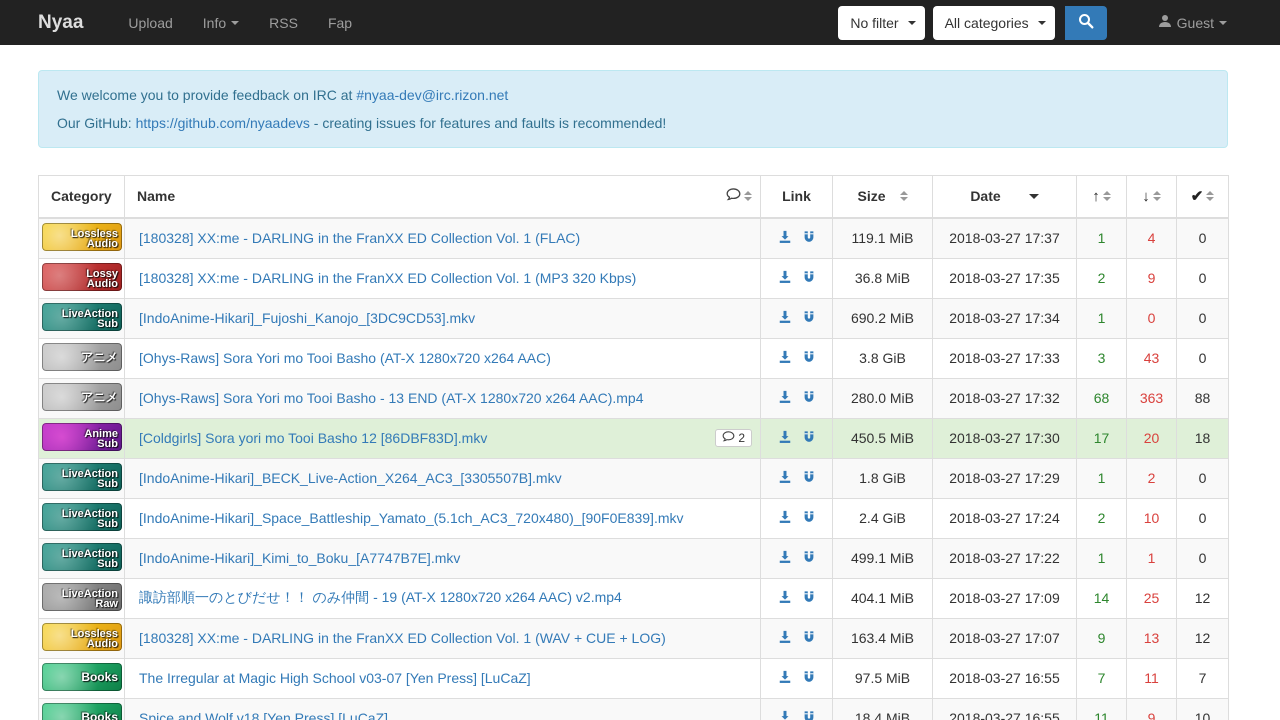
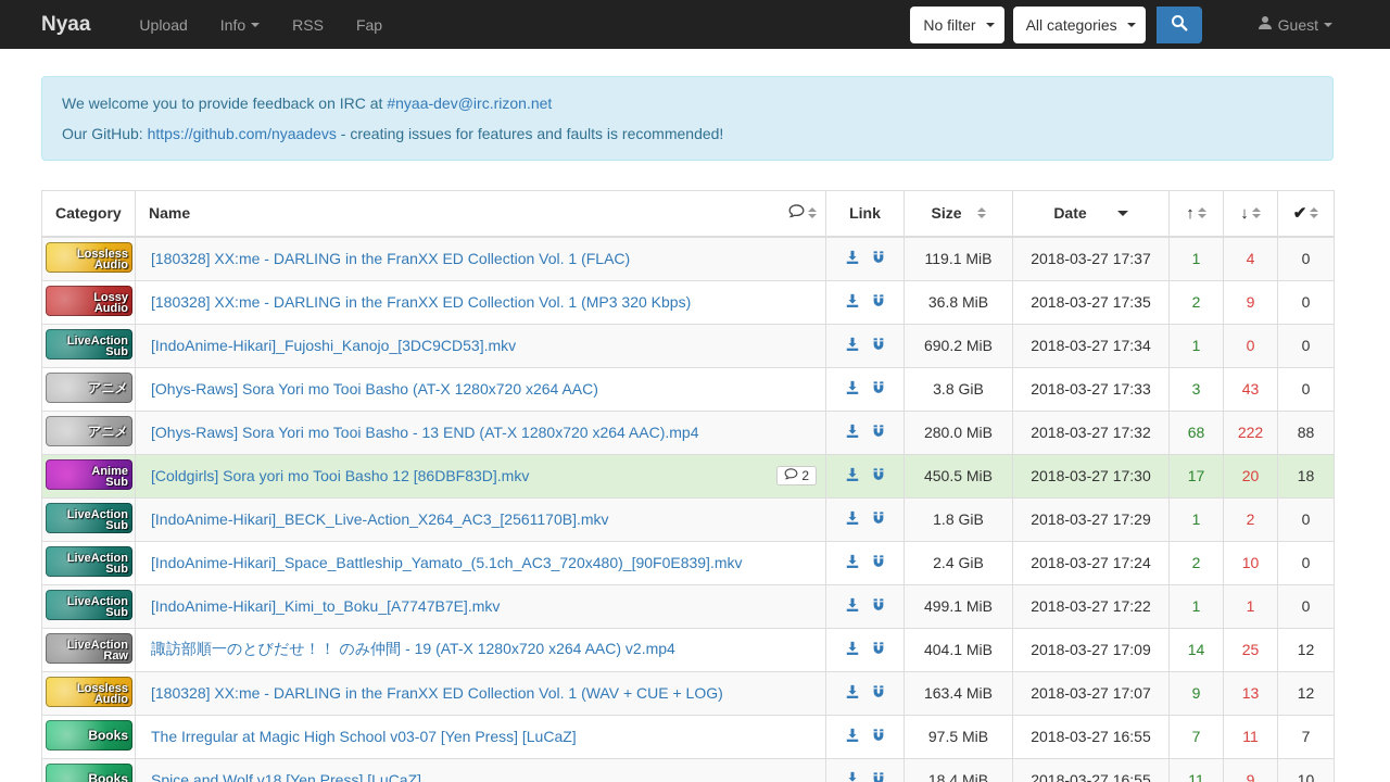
  Nyaa
  Upload
  Info
  RSS
  Fap
  No filter
  All categories
  Guest
  We welcome you to provide feedback on IRC at #nyaa-dev@irc.rizon.net
  Our GitHub: https://github.com/nyaadevs - creating issues for features and faults is recommended!
  Category	Name	Link	Size	Date	↑	↓	✔
  LosslessAudio	[180328] XX:me - DARLING in the FranXX ED Collection Vol. 1 (FLAC)		119.1 MiB	2018-03-27 17:37	1	4	0
  LossyAudio	[180328] XX:me - DARLING in the FranXX ED Collection Vol. 1 (MP3 320 Kbps)		36.8 MiB	2018-03-27 17:35	2	9	0
  LiveActionSub	[IndoAnime-Hikari]_Fujoshi_Kanojo_[3DC9CD53].mkv		690.2 MiB	2018-03-27 17:34	1	0	0
  アニメ	[Ohys-Raws] Sora Yori mo Tooi Basho (AT-X 1280x720 x264 AAC)		3.8 GiB	2018-03-27 17:33	3	43	0
- アニメ	[Ohys-Raws] Sora Yori mo Tooi Basho - 13 END (AT-X 1280x720 x264 AAC).mp4		280.0 MiB	2018-03-27 17:32	68	363	88
+ アニメ	[Ohys-Raws] Sora Yori mo Tooi Basho - 13 END (AT-X 1280x720 x264 AAC).mp4		280.0 MiB	2018-03-27 17:32	68	222	88
  AnimeSub	[Coldgirls] Sora yori mo Tooi Basho 12 [86DBF83D].mkv 2		450.5 MiB	2018-03-27 17:30	17	20	18
- LiveActionSub	[IndoAnime-Hikari]_BECK_Live-Action_X264_AC3_[3305507B].mkv		1.8 GiB	2018-03-27 17:29	1	2	0
+ LiveActionSub	[IndoAnime-Hikari]_BECK_Live-Action_X264_AC3_[2561170B].mkv		1.8 GiB	2018-03-27 17:29	1	2	0
  LiveActionSub	[IndoAnime-Hikari]_Space_Battleship_Yamato_(5.1ch_AC3_720x480)_[90F0E839].mkv		2.4 GiB	2018-03-27 17:24	2	10	0
  LiveActionSub	[IndoAnime-Hikari]_Kimi_to_Boku_[A7747B7E].mkv		499.1 MiB	2018-03-27 17:22	1	1	0
  LiveActionRaw	諏訪部順一のとびだせ！！ のみ仲間 - 19 (AT-X 1280x720 x264 AAC) v2.mp4		404.1 MiB	2018-03-27 17:09	14	25	12
  LosslessAudio	[180328] XX:me - DARLING in the FranXX ED Collection Vol. 1 (WAV + CUE + LOG)		163.4 MiB	2018-03-27 17:07	9	13	12
  Books	The Irregular at Magic High School v03-07 [Yen Press] [LuCaZ]		97.5 MiB	2018-03-27 16:55	7	11	7
  Books	Spice and Wolf v18 [Yen Press] [LuCaZ]		18.4 MiB	2018-03-27 16:55	11	9	10
